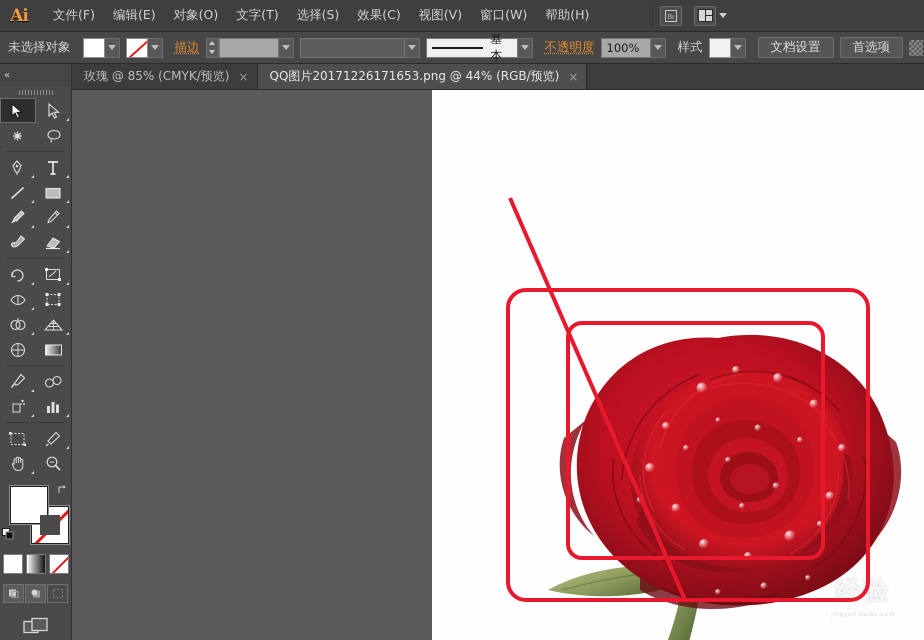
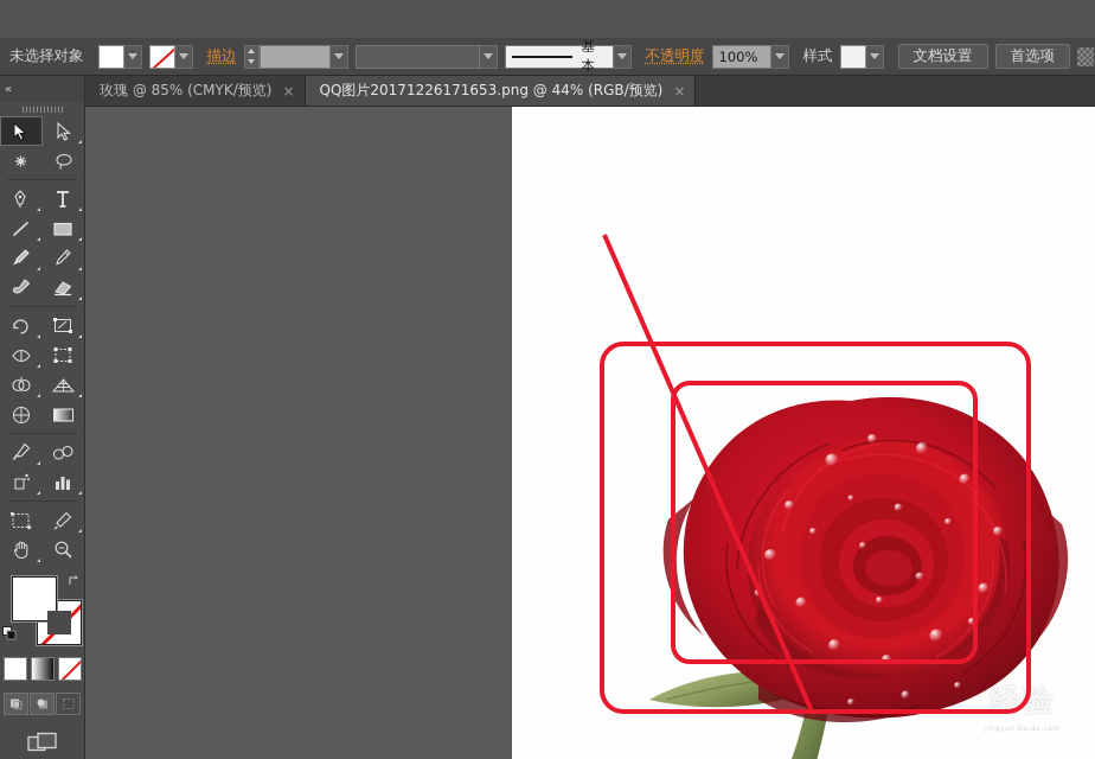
- Ai
- 文件(F)
- 编辑(E)
- 对象(O)
- 文字(T)
- 选择(S)
- 效果(C)
- 视图(V)
- 窗口(W)
- 帮助(H)
- Br
  未选择对象
  描边
  基本
  不透明度
  100%
  样式
  文档设置
  首选项
  玫瑰 @ 85% (CMYK/预览)
  ×
  QQ图片20171226171653.png @ 44% (RGB/预览)
  ×
  «
  经验
